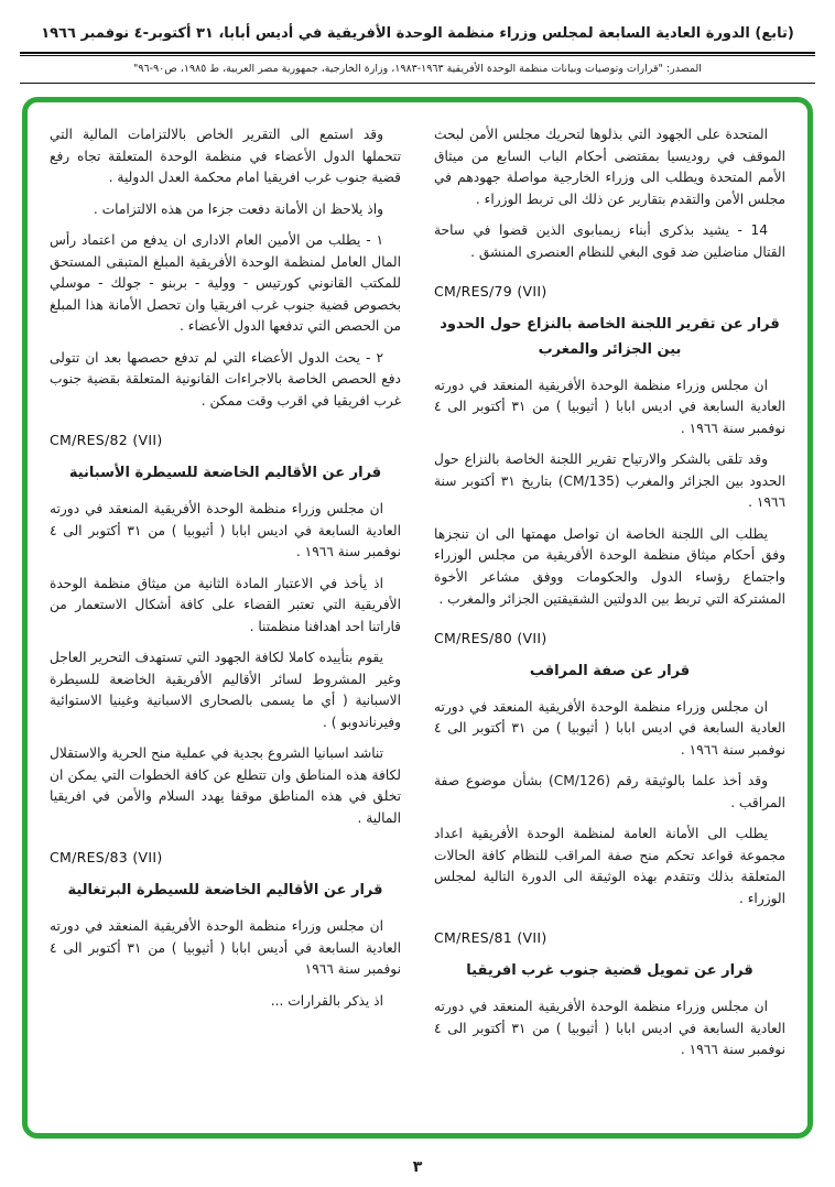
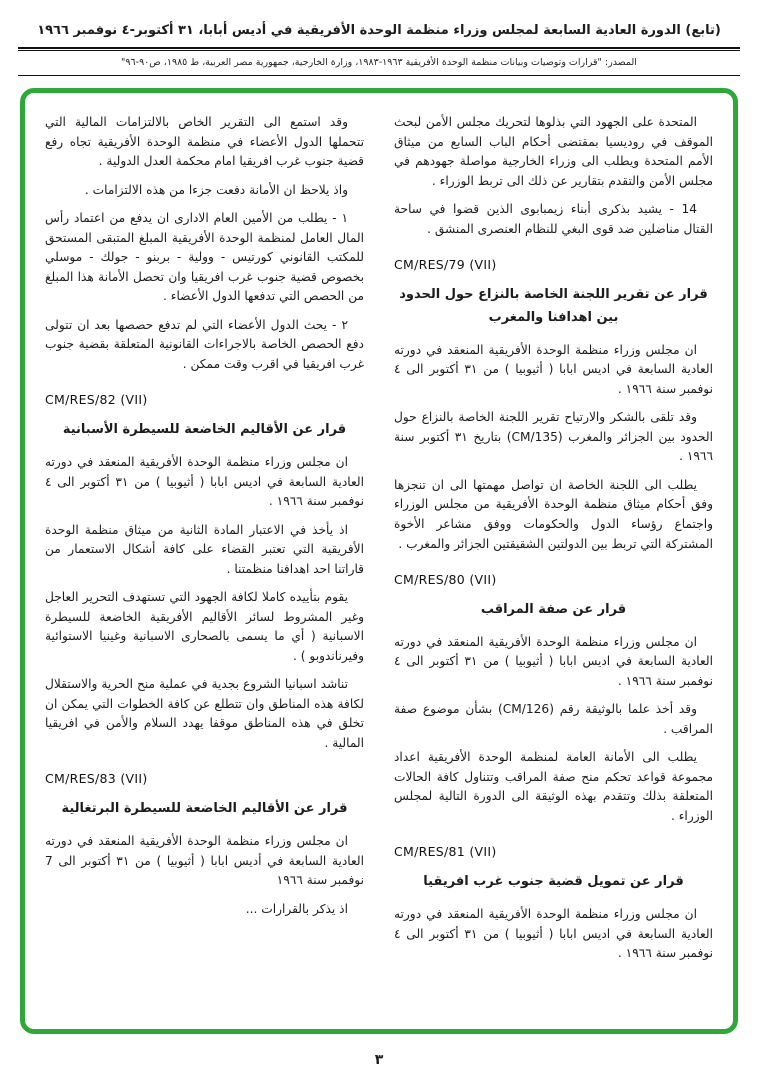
  (تابع) الدورة العادية السابعة لمجلس وزراء منظمة الوحدة الأفريقية في أديس أبابا، ٣١ أكتوبر-٤ نوفمبر ١٩٦٦
  المصدر: "قرارات وتوصيات وبيانات منظمة الوحدة الأفريقية ١٩٦٣-١٩٨٣، وزارة الخارجية، جمهورية مصر العربية، ط ١٩٨٥، ص٩٠-٩٦"
  المتحدة على الجهود التي بذلوها لتحريك مجلس الأمن لبحث الموقف في روديسيا بمقتضى أحكام الباب السابع من ميثاق الأمم المتحدة ويطلب الى وزراء الخارجية مواصلة جهودهم في مجلس الأمن والتقدم بتقارير عن ذلك الى تربط الوزراء .
  14 - يشيد بذكرى أبناء زيمبابوى الذين قضوا في ساحة القتال مناضلين ضد قوى البغي للنظام العنصرى المنشق .
  CM/RES/79 (VII)
- قرار عن تقرير اللجنة الخاصة بالنزاع حول الحدود بين الجزائر والمغرب
+ قرار عن تقرير اللجنة الخاصة بالنزاع حول الحدود بين اهدافنا والمغرب
  ان مجلس وزراء منظمة الوحدة الأفريقية المنعقد في دورته العادية السابعة في اديس ابابا ( أثيوبيا ) من ٣١ أكتوبر الى ٤ نوفمبر سنة ١٩٦٦ .
  وقد تلقى بالشكر والارتياح تقرير اللجنة الخاصة بالنزاع حول الحدود بين الجزائر والمغرب (CM/135) بتاريخ ٣١ أكتوبر سنة ١٩٦٦ .
  يطلب الى اللجنة الخاصة ان تواصل مهمتها الى ان تنجزها وفق أحكام ميثاق منظمة الوحدة الأفريقية من مجلس الوزراء واجتماع رؤساء الدول والحكومات ووفق مشاعر الأخوة المشتركة التي تربط بين الدولتين الشقيقتين الجزائر والمغرب .
  CM/RES/80 (VII)
  قرار عن صفة المراقب
  ان مجلس وزراء منظمة الوحدة الأفريقية المنعقد في دورته العادية السابعة في اديس ابابا ( أثيوبيا ) من ٣١ أكتوبر الى ٤ نوفمبر سنة ١٩٦٦ .
  وقد أخذ علما بالوثيقة رقم (CM/126) بشأن موضوع صفة المراقب .
- يطلب الى الأمانة العامة لمنظمة الوحدة الأفريقية اعداد مجموعة قواعد تحكم منح صفة المراقب للنظام كافة الحالات المتعلقة بذلك وتتقدم بهذه الوثيقة الى الدورة التالية لمجلس الوزراء .
+ يطلب الى الأمانة العامة لمنظمة الوحدة الأفريقية اعداد مجموعة قواعد تحكم منح صفة المراقب وتتناول كافة الحالات المتعلقة بذلك وتتقدم بهذه الوثيقة الى الدورة التالية لمجلس الوزراء .
  CM/RES/81 (VII)
  قرار عن تمويل قضية جنوب غرب افريقيا
  ان مجلس وزراء منظمة الوحدة الأفريقية المنعقد في دورته العادية السابعة في اديس ابابا ( أثيوبيا ) من ٣١ أكتوبر الى ٤ نوفمبر سنة ١٩٦٦ .
- وقد استمع الى التقرير الخاص بالالتزامات المالية التي تتحملها الدول الأعضاء في منظمة الوحدة المتعلقة تجاه رفع قضية جنوب غرب افريقيا امام محكمة العدل الدولية .
+ وقد استمع الى التقرير الخاص بالالتزامات المالية التي تتحملها الدول الأعضاء في منظمة الوحدة الأفريقية تجاه رفع قضية جنوب غرب افريقيا امام محكمة العدل الدولية .
  واذ يلاحظ ان الأمانة دفعت جزءا من هذه الالتزامات .
  ١ - يطلب من الأمين العام الادارى ان يدفع من اعتماد رأس المال العامل لمنظمة الوحدة الأفريقية المبلغ المتبقى المستحق للمكتب القانوني كورتيس - وولية - بربنو - جولك - موسلي بخصوص قضية جنوب غرب افريقيا وان تحصل الأمانة هذا المبلغ من الحصص التي تدفعها الدول الأعضاء .
  ٢ - يحث الدول الأعضاء التي لم تدفع حصصها بعد ان تتولى دفع الحصص الخاصة بالاجراءات القانونية المتعلقة بقضية جنوب غرب افريقيا في اقرب وقت ممكن .
  CM/RES/82 (VII)
  قرار عن الأقاليم الخاضعة للسيطرة الأسبانية
  ان مجلس وزراء منظمة الوحدة الأفريقية المنعقد في دورته العادية السابعة في اديس ابابا ( أثيوبيا ) من ٣١ أكتوبر الى ٤ نوفمبر سنة ١٩٦٦ .
  اذ يأخذ في الاعتبار المادة الثانية من ميثاق منظمة الوحدة الأفريقية التي تعتبر القضاء على كافة أشكال الاستعمار من قاراتنا احد اهدافنا منظمتنا .
  يقوم بتأييده كاملا لكافة الجهود التي تستهدف التحرير العاجل وغير المشروط لسائر الأقاليم الأفريقية الخاضعة للسيطرة الاسبانية ( أي ما يسمى بالصحارى الاسبانية وغينيا الاستوائية وفيرناندوبو ) .
  تناشد اسبانيا الشروع بجدية في عملية منح الحرية والاستقلال لكافة هذه المناطق وان تتطلع عن كافة الخطوات التي يمكن ان تخلق في هذه المناطق موقفا يهدد السلام والأمن في افريقيا المالية .
  CM/RES/83 (VII)
  قرار عن الأقاليم الخاضعة للسيطرة البرتغالية
- ان مجلس وزراء منظمة الوحدة الأفريقية المنعقد في دورته العادية السابعة في أديس ابابا ( أثيوبيا ) من ٣١ أكتوبر الى ٤ نوفمبر سنة ١٩٦٦
+ ان مجلس وزراء منظمة الوحدة الأفريقية المنعقد في دورته العادية السابعة في أديس ابابا ( أثيوبيا ) من ٣١ أكتوبر الى 7 نوفمبر سنة ١٩٦٦
  اذ يذكر بالقرارات ...
  ٣
